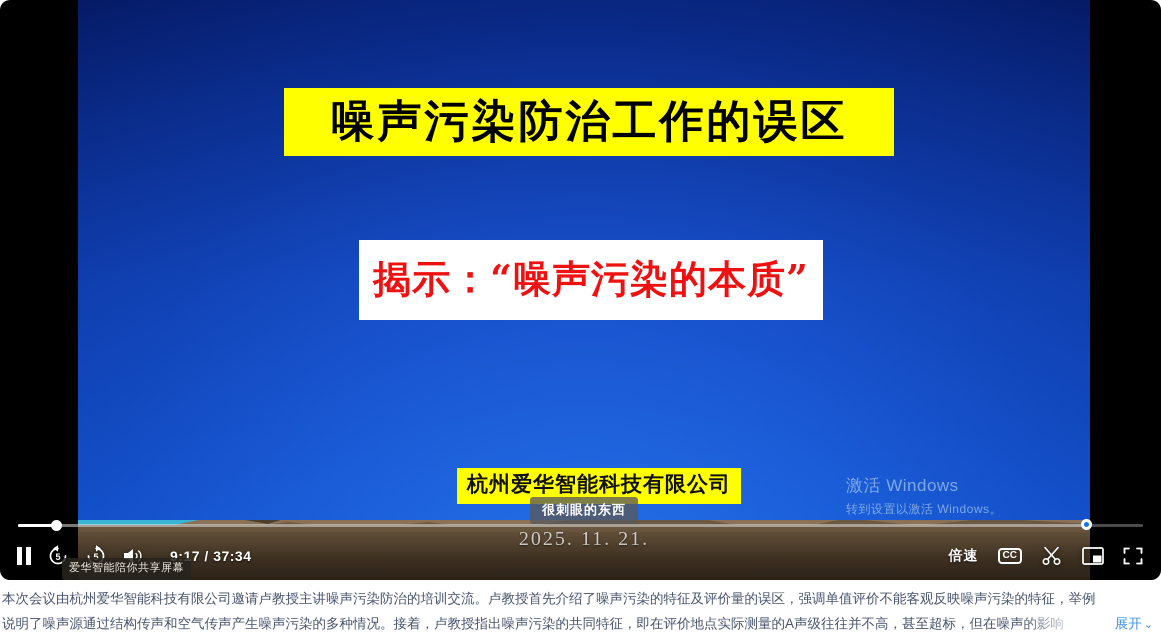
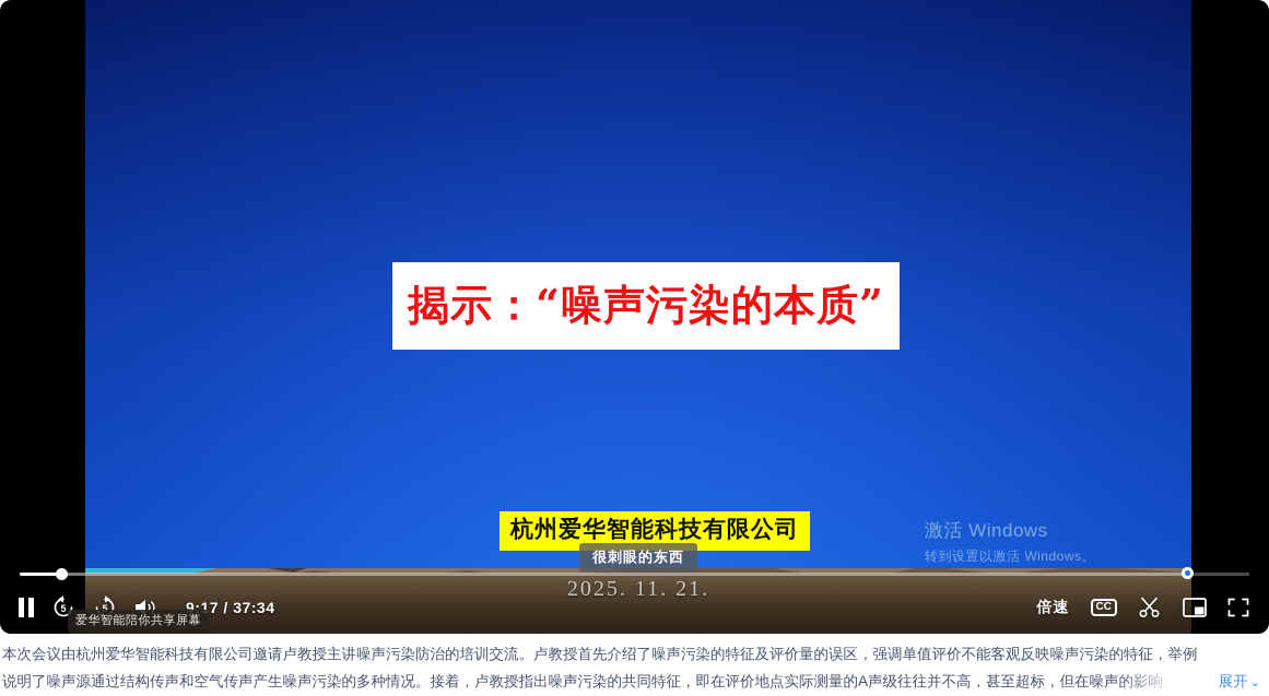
- 噪声污染防治工作的误区
  揭示：“噪声污染的本质”
  杭州爱华智能科技有限公司
  很刺眼的东西
  激活 Windows
  转到设置以激活 Windows。
  5
  5
  9:17 / 37:34
  倍速
  CC
  爱华智能陪你共享屏幕
  本次会议由杭州爱华智能科技有限公司邀请卢教授主讲噪声污染防治的培训交流。卢教授首先介绍了噪声污染的特征及评价量的误区，强调单值评价不能客观反映噪声污染的特征，举例
  说明了噪声源通过结构传声和空气传声产生噪声污染的多种情况。接着，卢教授指出噪声污染的共同特征，即在评价地点实际测量的A声级往往并不高，甚至超标，但在噪声
  展开 ⌄
